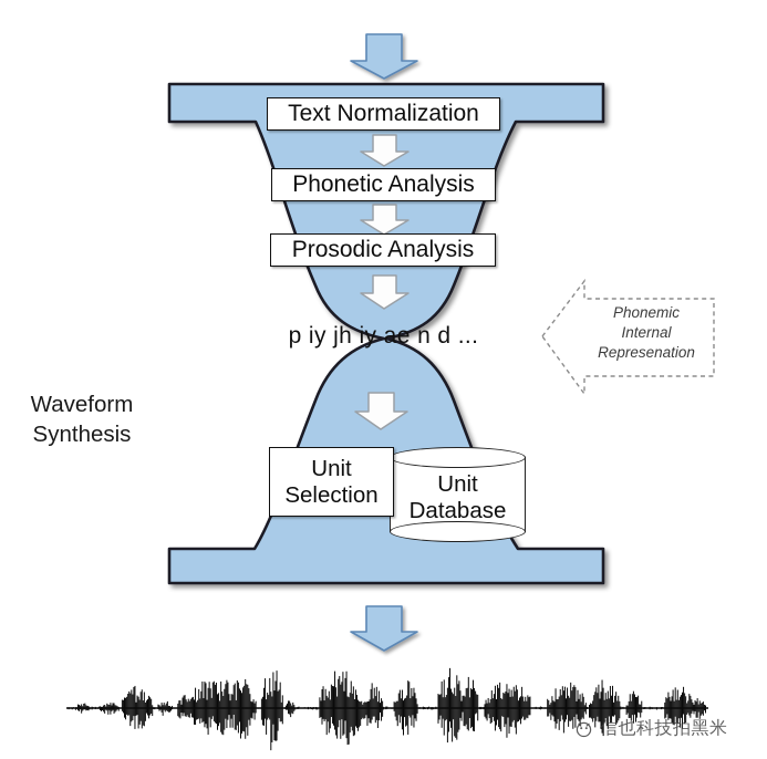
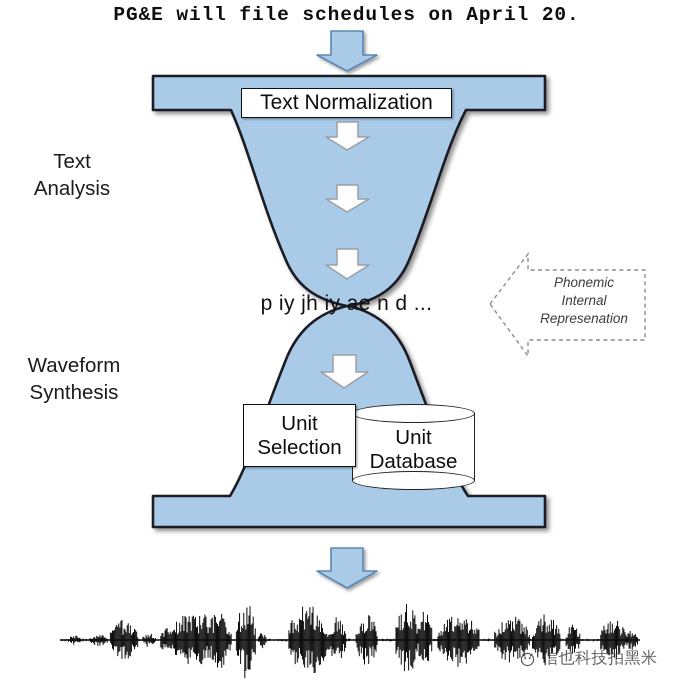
+ PG&E will file schedules on April 20.
+ Text
+ Analysis
  Waveform
  Synthesis
  Text Normalization
- Phonetic Analysis
- Prosodic Analysis
  p iy jh iy ae n d ...
  Unit
  Selection
  Unit
  Database
  Phonemic
  Internal
  Represenation
  信也科技拍黑米
